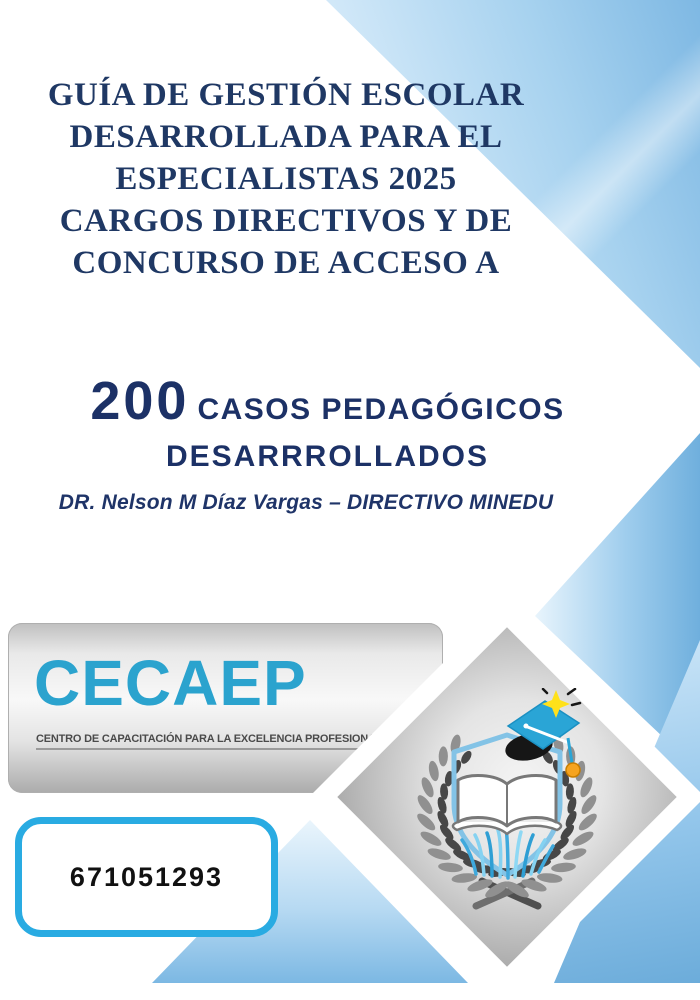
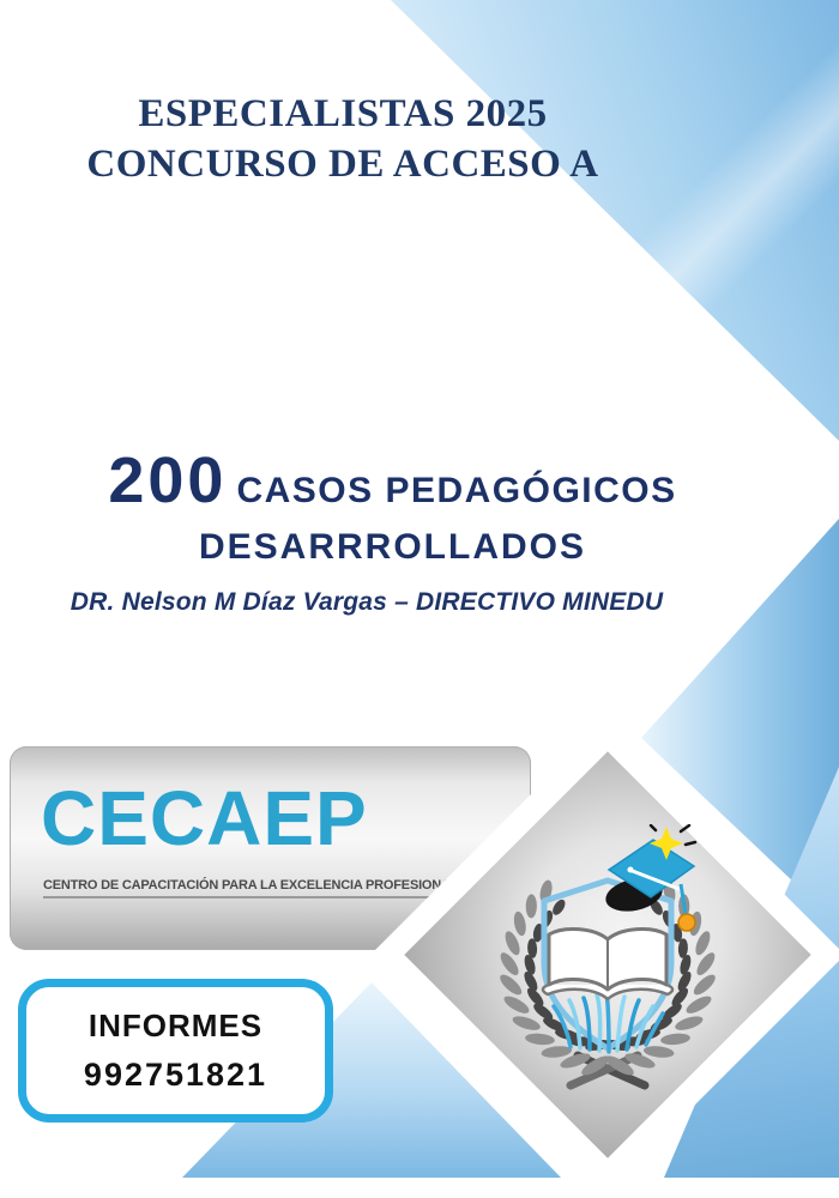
- GUÍA DE GESTIÓN ESCOLAR
- DESARROLLADA PARA EL
  ESPECIALISTAS 2025
- CARGOS DIRECTIVOS Y DE
  CONCURSO DE ACCESO A
  200 CASOS PEDAGÓGICOS
  DESARRROLLADOS
  DR. Nelson M Díaz Vargas – DIRECTIVO MINEDU
  CECAEP
  CENTRO DE CAPACITACIÓN PARA LA EXCELENCIA PROFESION
+ INFORMES
- 671051293
+ 992751821
